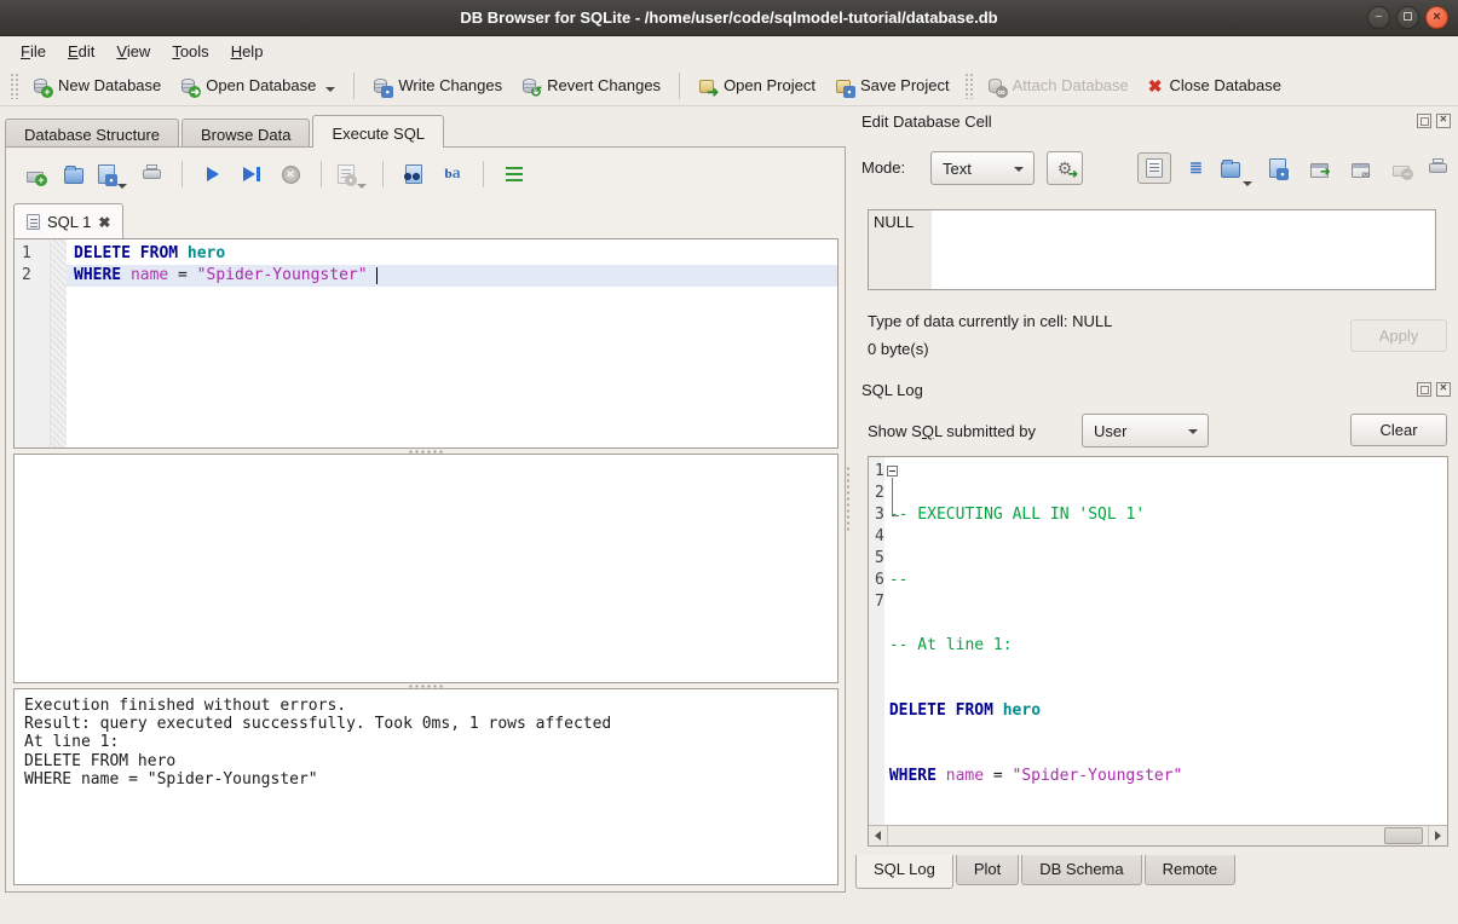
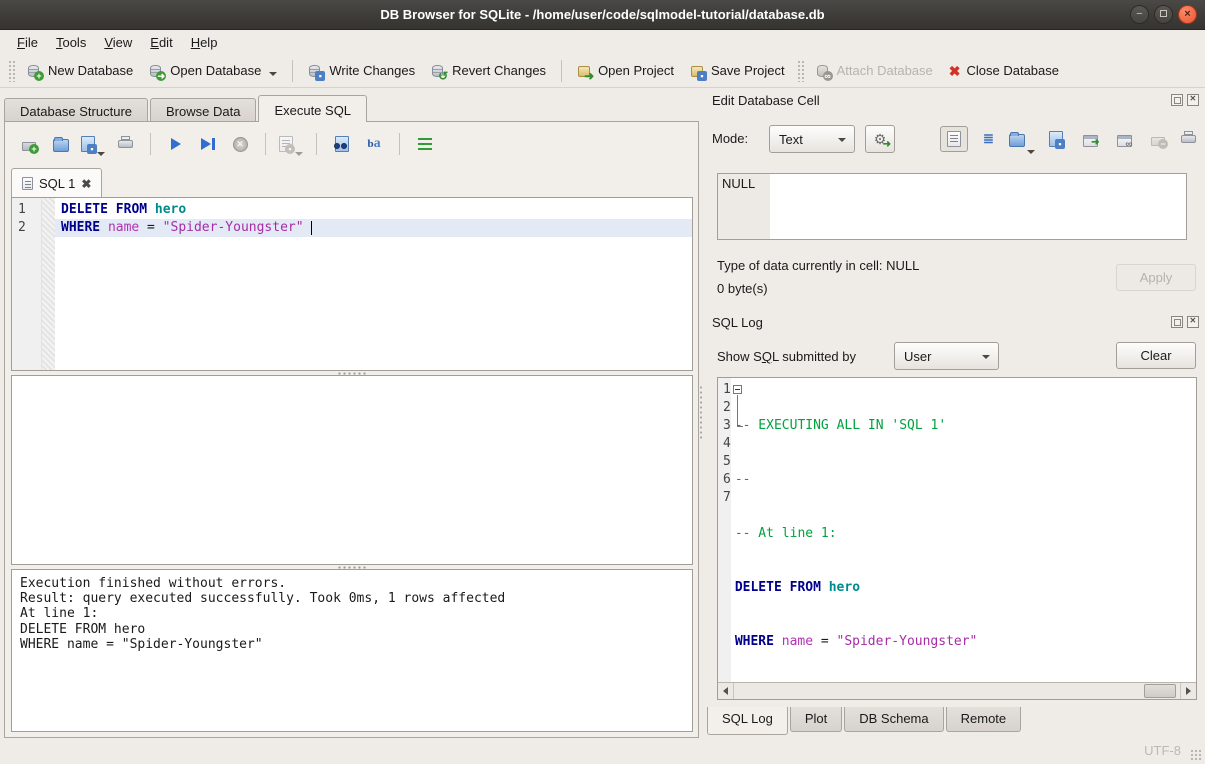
  DB Browser for SQLite - /home/user/code/sqlmodel-tutorial/database.db
  −
  ×
  File
- Edit
+ Tools
  View
- Tools
+ Edit
  Help
  +
  New Database
  ➜
  Open Database
  ▪
  Write Changes
  ↺
  Revert Changes
  ➜
  Open Project
  ▪
  Save Project
  ∞
  Attach Database
  ✖
  Close Database
  Database Structure
  Browse Data
  Execute SQL
  +
  ▪
  ✕
  ▪
  ba
  SQL 1
  ✖
  1
  2
  DELETE FROM
  hero
  WHERE
  name
  =
  "Spider-Youngster"
  Execution finished without errors.
  Result: query executed successfully. Took 0ms, 1 rows affected
  At line 1:
  DELETE FROM hero
  WHERE name = "Spider-Youngster"
  Edit Database Cell
  Mode:
  Text
  ⚙
  ➜
  ≣
  ▪
  ➜
  ∞
  −
  NULL
  Type of data currently in cell: NULL
  0 byte(s)
  Apply
  SQL Log
  Show SQL submitted by
  User
  Clear
  1
  2
  3
  4
  5
  6
  7
  - EXECUTING ALL IN 'SQL 1'
  --
  -- At line 1:
  DELETE FROM
  hero
  WHERE
  name
  =
  "Spider-Youngster"
  SQL Log
  Plot
  DB Schema
  Remote
+ UTF-8
